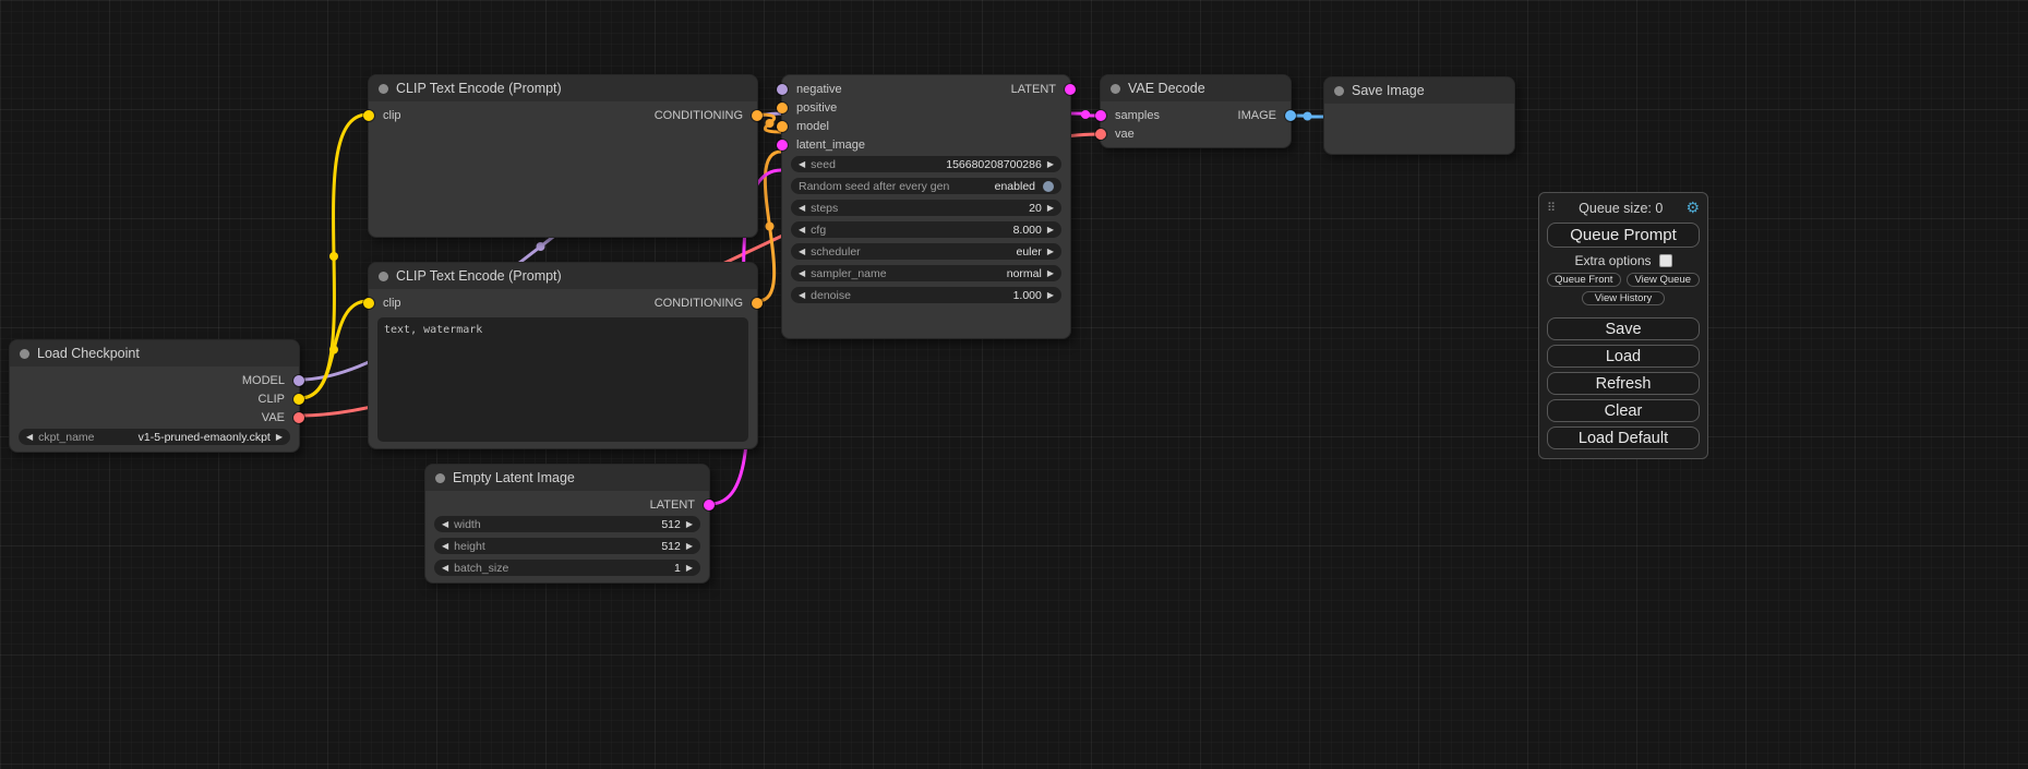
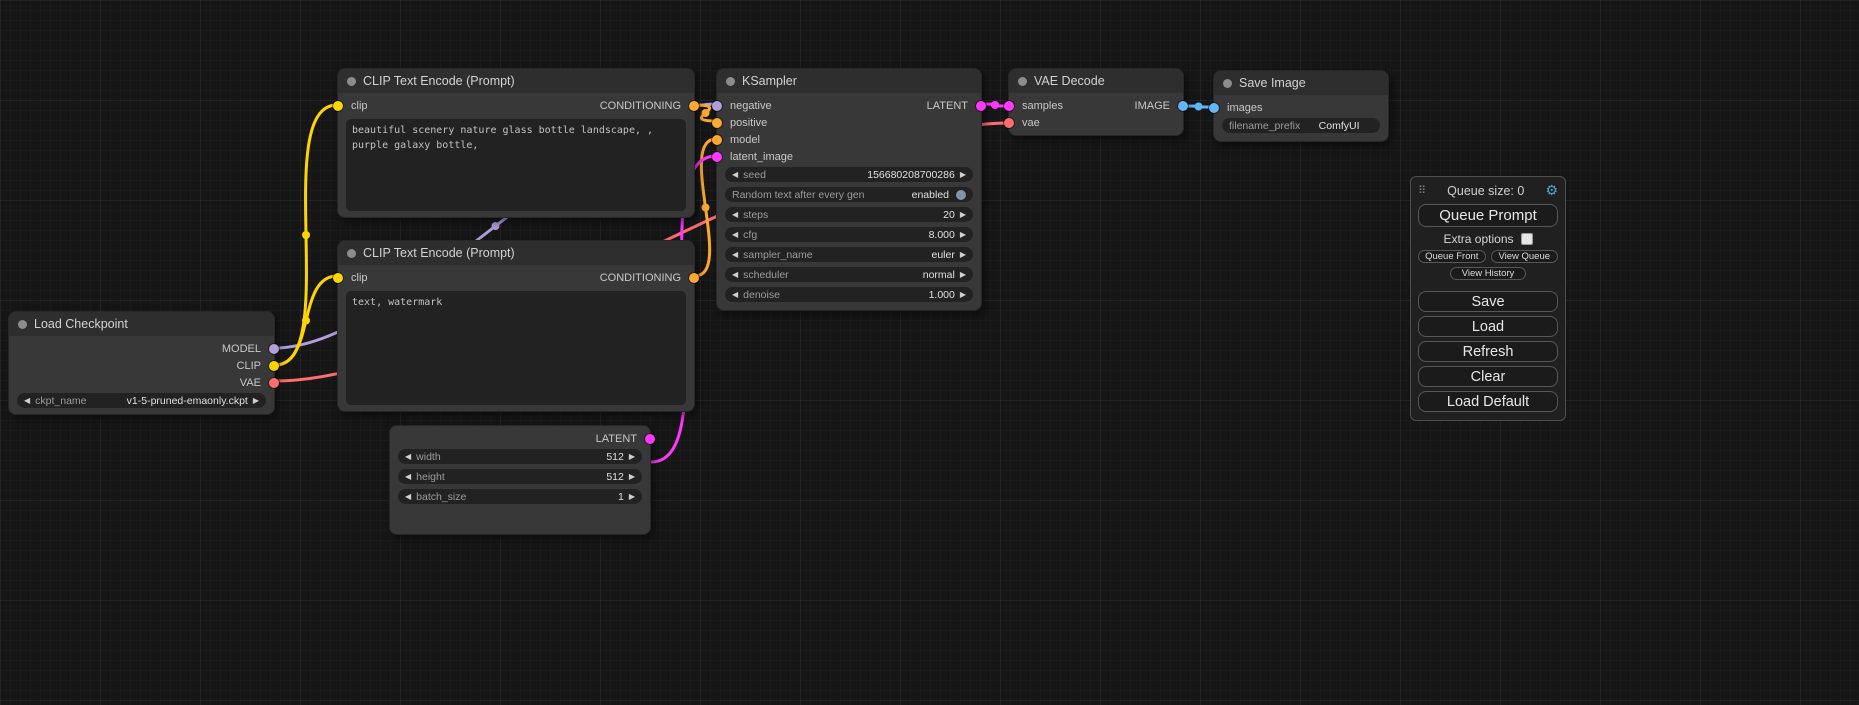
  Load Checkpoint
  MODEL
  CLIP
  VAE
  ◀
  ckpt_name
  v1-5-pruned-emaonly.ckpt
  ▶
  CLIP Text Encode (Prompt)
  clip
  CONDITIONING
+ beautiful scenery nature glass bottle landscape, , purple galaxy bottle,
  CLIP Text Encode (Prompt)
  clip
  CONDITIONING
  text, watermark
- Empty Latent Image
  LATENT
  ◀
  width
  512
  ▶
  ◀
  height
  512
  ▶
  ◀
  batch_size
  1
  ▶
+ KSampler
  negative
  LATENT
  positive
  model
  latent_image
  ◀
  seed
  156680208700286
  ▶
- Random seed after every gen
+ Random text after every gen
  enabled
  ◀
  steps
  20
  ▶
  ◀
  cfg
  8.000
  ▶
  ◀
- scheduler
+ sampler_name
  euler
  ▶
  ◀
- sampler_name
+ scheduler
  normal
  ▶
  ◀
  denoise
  1.000
  ▶
  VAE Decode
  samples
  IMAGE
  vae
  Save Image
+ images
+ filename_prefix
+ ComfyUI
  ⠿
  Queue size: 0
  ⚙
  Queue Prompt
  Extra options
  Queue Front
  View Queue
  View History
  Save
  Load
  Refresh
  Clear
  Load Default
